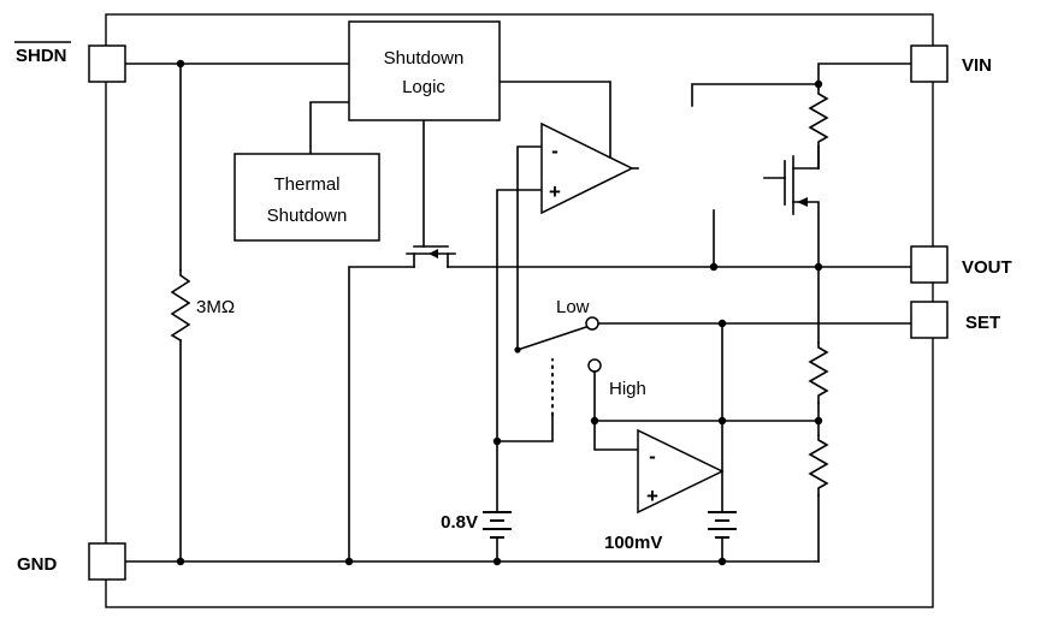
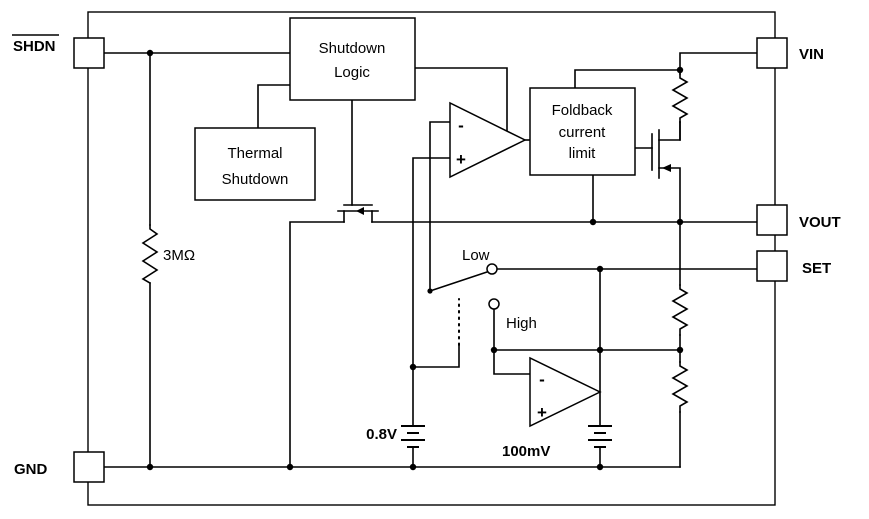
  -
  +
  -
  +
  Shutdown
  Logic
  Thermal
  Shutdown
+ Foldback
+ current
+ limit
  SHDN
  VIN
  VOUT
  SET
  GND
  3MΩ
  Low
  High
  0.8V
  100mV
